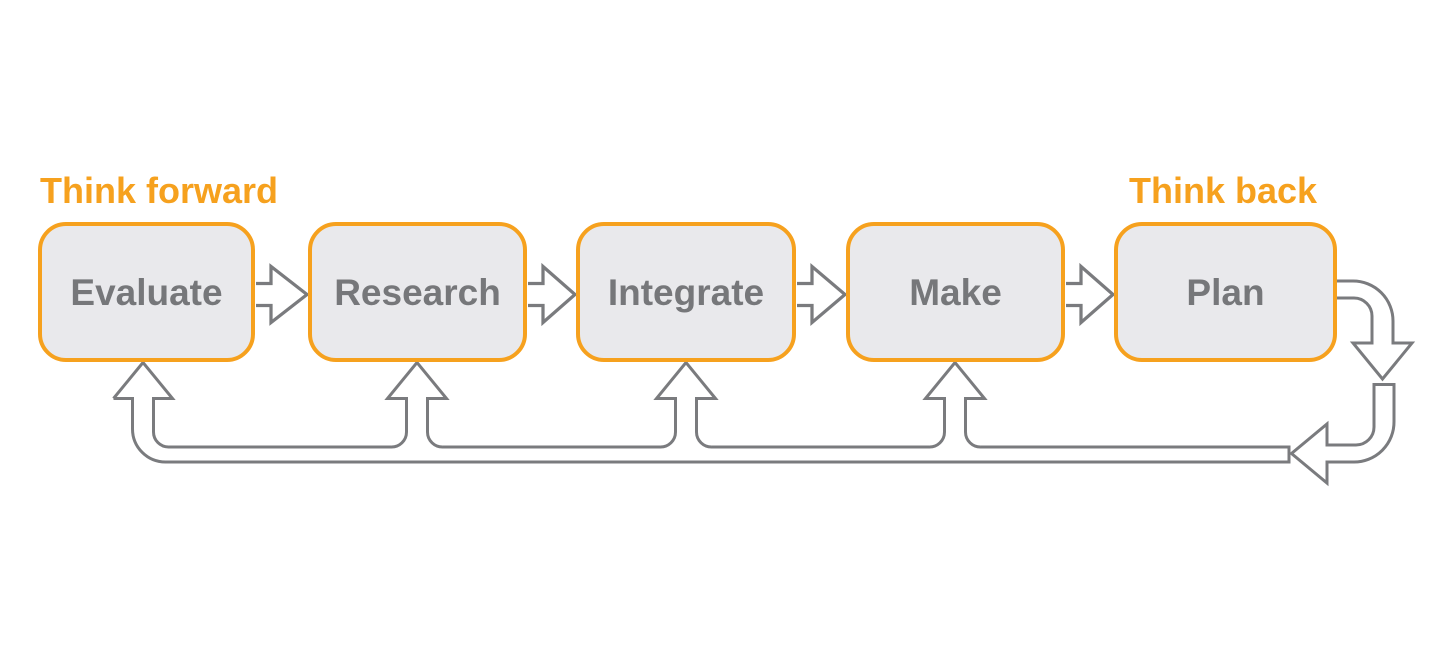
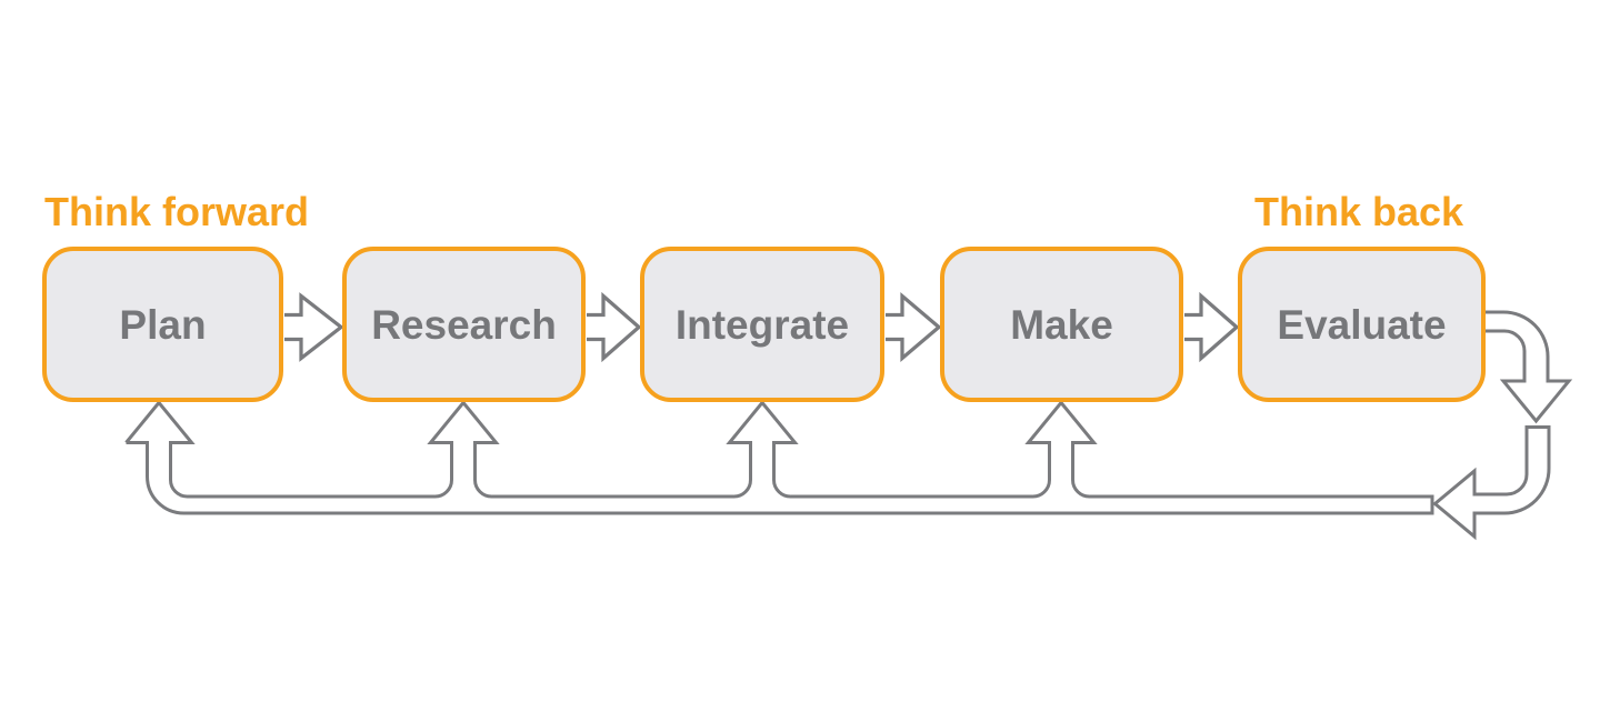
  Think forward
  Think back
- Evaluate
+ Plan
  Research
  Integrate
  Make
- Plan
+ Evaluate
